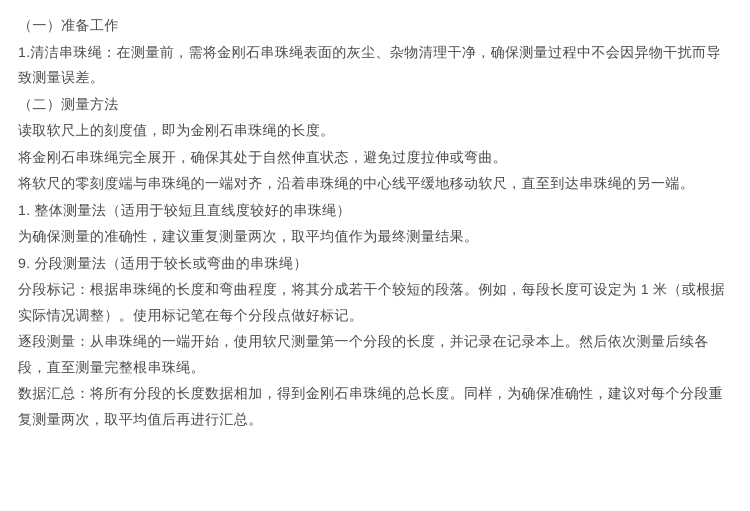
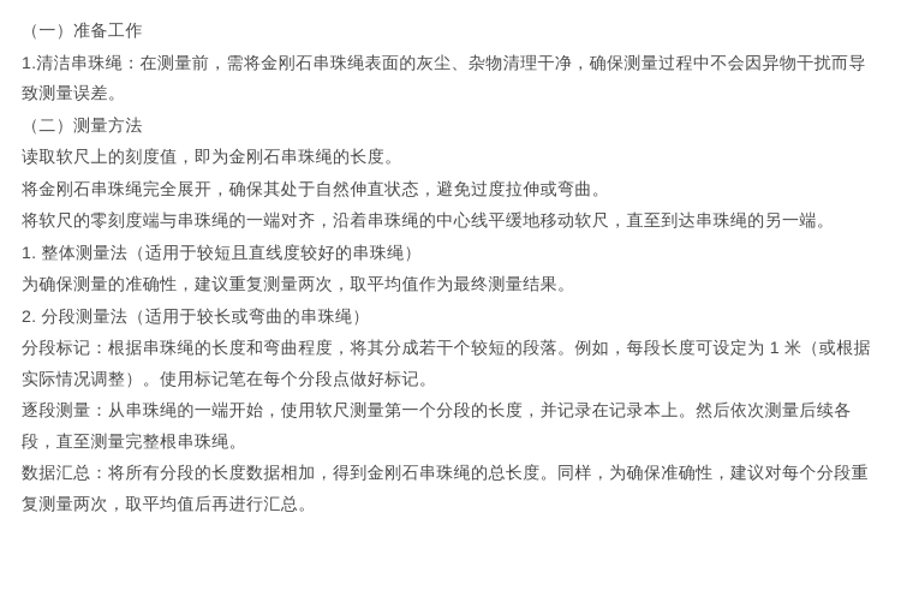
  （一）准备工作
  1.清洁串珠绳：在测量前，需将金刚石串珠绳表面的灰尘、杂物清理干净，确保测量过程中不会因异物干扰而导致测量误差。
  （二）测量方法
  读取软尺上的刻度值，即为金刚石串珠绳的长度。
  将金刚石串珠绳完全展开，确保其处于自然伸直状态，避免过度拉伸或弯曲。
  将软尺的零刻度端与串珠绳的一端对齐，沿着串珠绳的中心线平缓地移动软尺，直至到达串珠绳的另一端。
  1. 整体测量法（适用于较短且直线度较好的串珠绳）
  为确保测量的准确性，建议重复测量两次，取平均值作为最终测量结果。
- 9. 分段测量法（适用于较长或弯曲的串珠绳）
+ 2. 分段测量法（适用于较长或弯曲的串珠绳）
  分段标记：根据串珠绳的长度和弯曲程度，将其分成若干个较短的段落。例如，每段长度可设定为 1 米（或根据实际情况调整）。使用标记笔在每个分段点做好标记。
  逐段测量：从串珠绳的一端开始，使用软尺测量第一个分段的长度，并记录在记录本上。然后依次测量后续各段，直至测量完整根串珠绳。
  数据汇总：将所有分段的长度数据相加，得到金刚石串珠绳的总长度。同样，为确保准确性，建议对每个分段重复测量两次，取平均值后再进行汇总。
